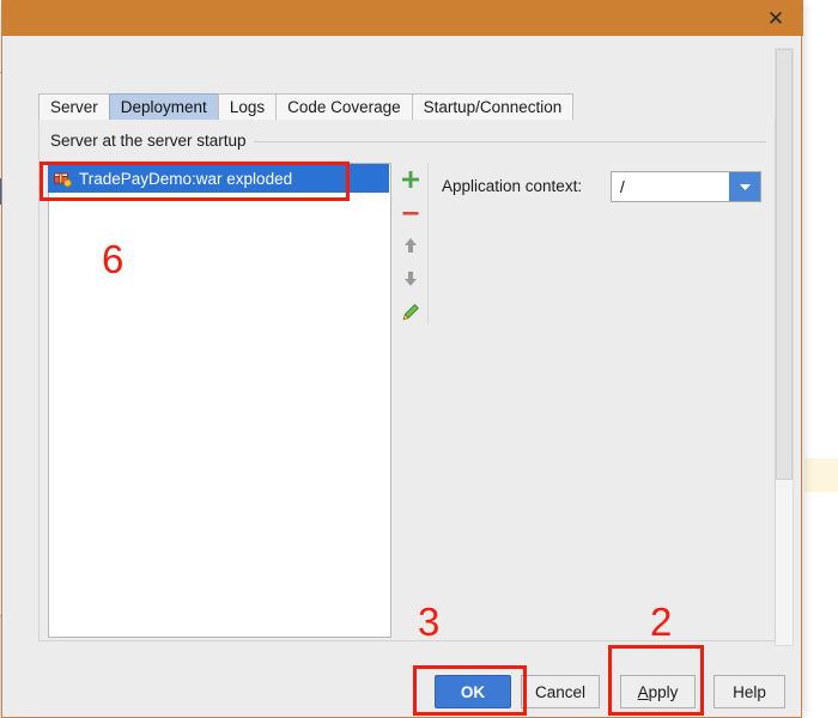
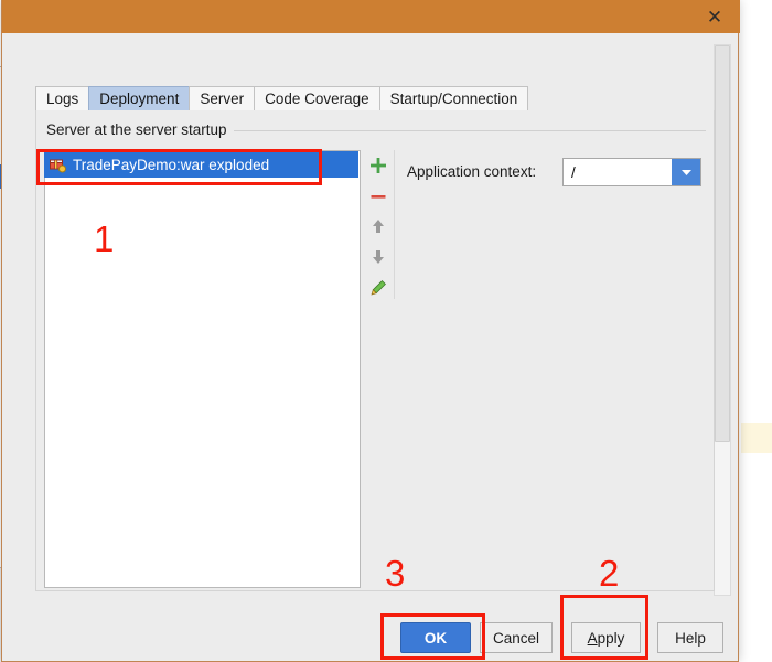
  ✕
- Server
+ Logs
  Deployment
- Logs
+ Server
  Code Coverage
  Startup/Connection
  Server at the server startup
  TradePayDemo:war exploded
  Application context:
  /
  OK
  Cancel
  A
  pply
  Help
- 6
+ 1
  2
  3
